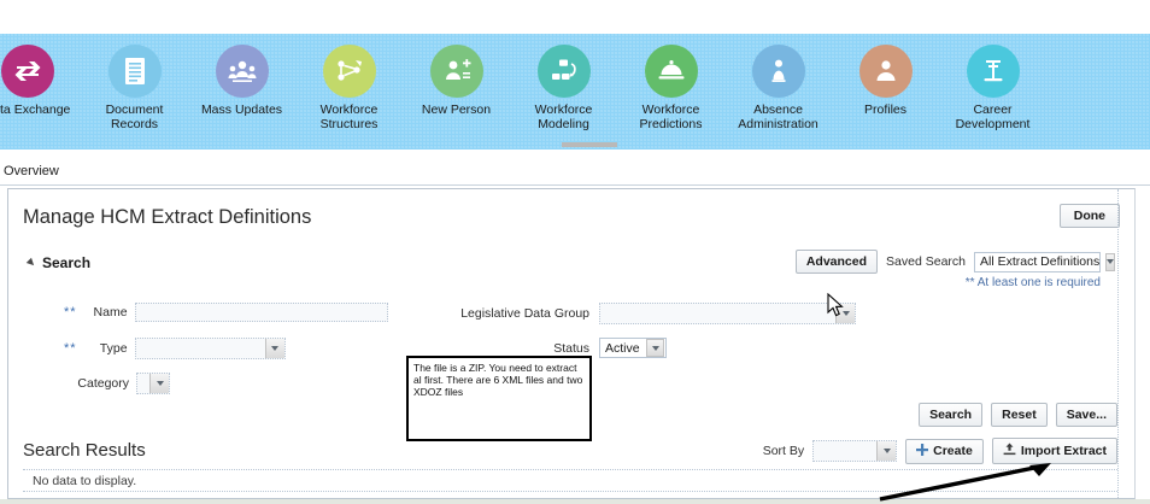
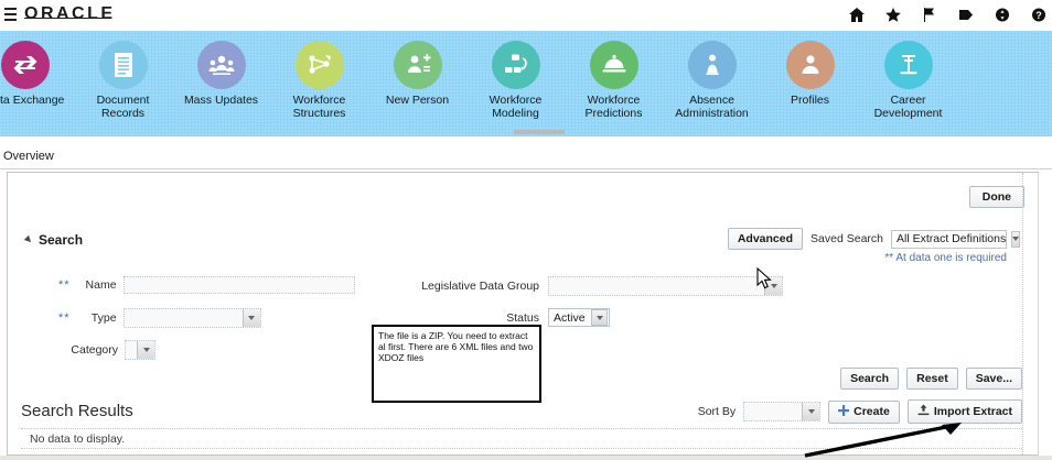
+ ORACLE
+ ?
  ta Exchange
  Document Records
  Mass Updates
  Workforce
  Structures
  New Person
  Workforce
  Modeling
  Workforce
  Predictions
  Absence
  Administration
  Profiles
  Career
  Development
  Overview
- Manage HCM Extract Definitions
  Done
  Search
  Advanced
  Saved Search
  All Extract Definitions
- ** At least one is required
+ ** At data one is required
  **
  Name
  **
  Type
  Category
  Legislative Data Group
  Status
  Active
  Search
  Reset
  Save...
  Search Results
  Sort By
  Create
  Import Extract
  No data to display.
  The file is a ZIP. You need to extract al first. There are 6 XML files and two XDOZ files
